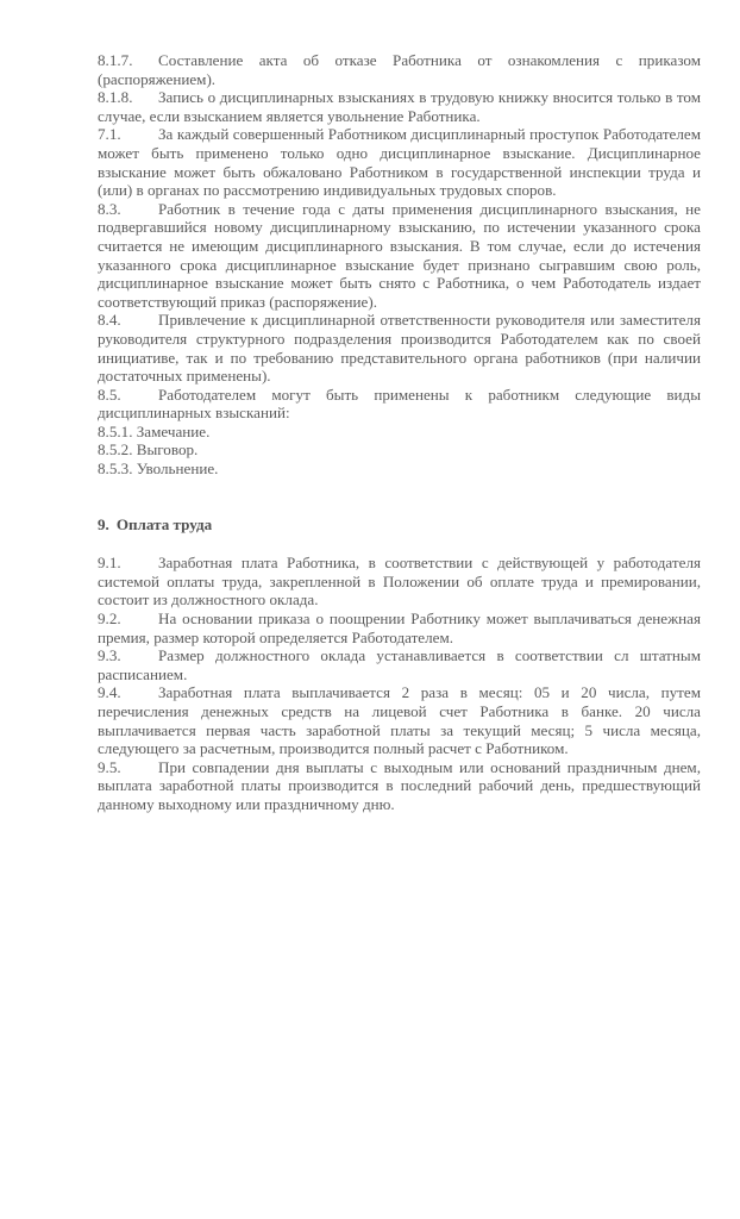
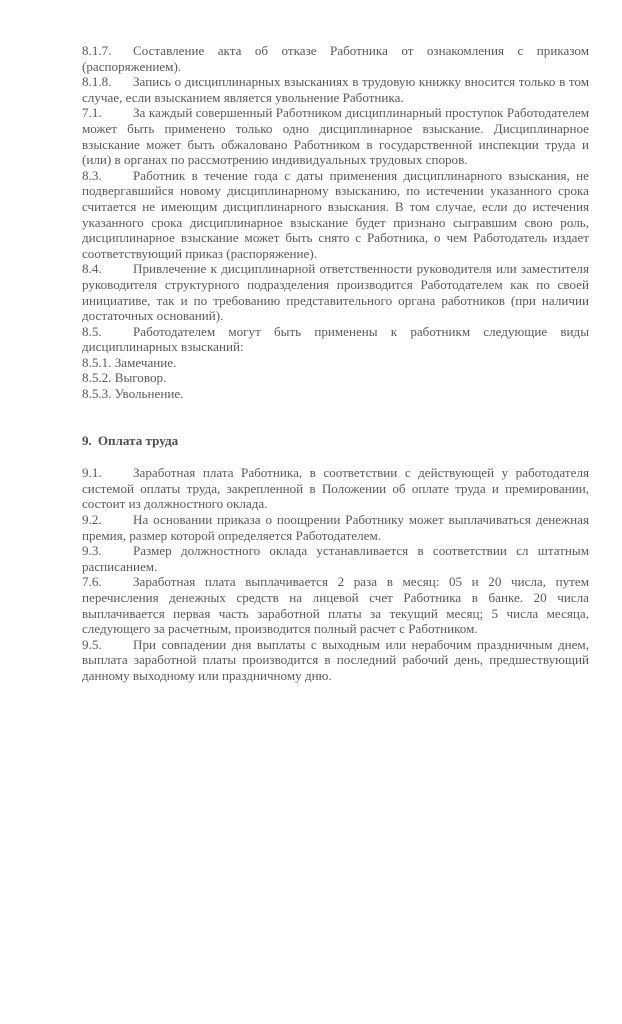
  8.1.7. Составление акта об отказе Работника от ознакомления с приказом (распоряжением).
  8.1.8. Запись о дисциплинарных взысканиях в трудовую книжку вносится только в том случае, если взысканием является увольнение Работника.
  7.1. За каждый совершенный Работником дисциплинарный проступок Работодателем может быть применено только одно дисциплинарное взыскание. Дисциплинарное взыскание может быть обжаловано Работником в государственной инспекции труда и (или) в органах по рассмотрению индивидуальных трудовых споров.
  8.3. Работник в течение года с даты применения дисциплинарного взыскания, не подвергавшийся новому дисциплинарному взысканию, по истечении указанного срока считается не имеющим дисциплинарного взыскания. В том случае, если до истечения указанного срока дисциплинарное взыскание будет признано сыгравшим свою роль, дисциплинарное взыскание может быть снято с Работника, о чем Работодатель издает соответствующий приказ (распоряжение).
- 8.4. Привлечение к дисциплинарной ответственности руководителя или заместителя руководителя структурного подразделения производится Работодателем как по своей инициативе, так и по требованию представительного органа работников (при наличии достаточных применены).
+ 8.4. Привлечение к дисциплинарной ответственности руководителя или заместителя руководителя структурного подразделения производится Работодателем как по своей инициативе, так и по требованию представительного органа работников (при наличии достаточных оснований).
  8.5. Работодателем могут быть применены к работникм следующие виды дисциплинарных взысканий:
  8.5.1. Замечание.
  8.5.2. Выговор.
  8.5.3. Увольнение.
  9. Оплата труда
  9.1. Заработная плата Работника, в соответствии с действующей у работодателя системой оплаты труда, закрепленной в Положении об оплате труда и премировании, состоит из должностного оклада.
  9.2. На основании приказа о поощрении Работнику может выплачиваться денежная премия, размер которой определяется Работодателем.
  9.3. Размер должностного оклада устанавливается в соответствии сл штатным расписанием.
- 9.4. Заработная плата выплачивается 2 раза в месяц: 05 и 20 числа, путем перечисления денежных средств на лицевой счет Работника в банке. 20 числа выплачивается первая часть заработной платы за текущий месяц; 5 числа месяца, следующего за расчетным, производится полный расчет с Работником.
+ 7.6. Заработная плата выплачивается 2 раза в месяц: 05 и 20 числа, путем перечисления денежных средств на лицевой счет Работника в банке. 20 числа выплачивается первая часть заработной платы за текущий месяц; 5 числа месяца, следующего за расчетным, производится полный расчет с Работником.
- 9.5. При совпадении дня выплаты с выходным или оснований праздничным днем, выплата заработной платы производится в последний рабочий день, предшествующий данному выходному или праздничному дню.
+ 9.5. При совпадении дня выплаты с выходным или нерабочим праздничным днем, выплата заработной платы производится в последний рабочий день, предшествующий данному выходному или праздничному дню.
